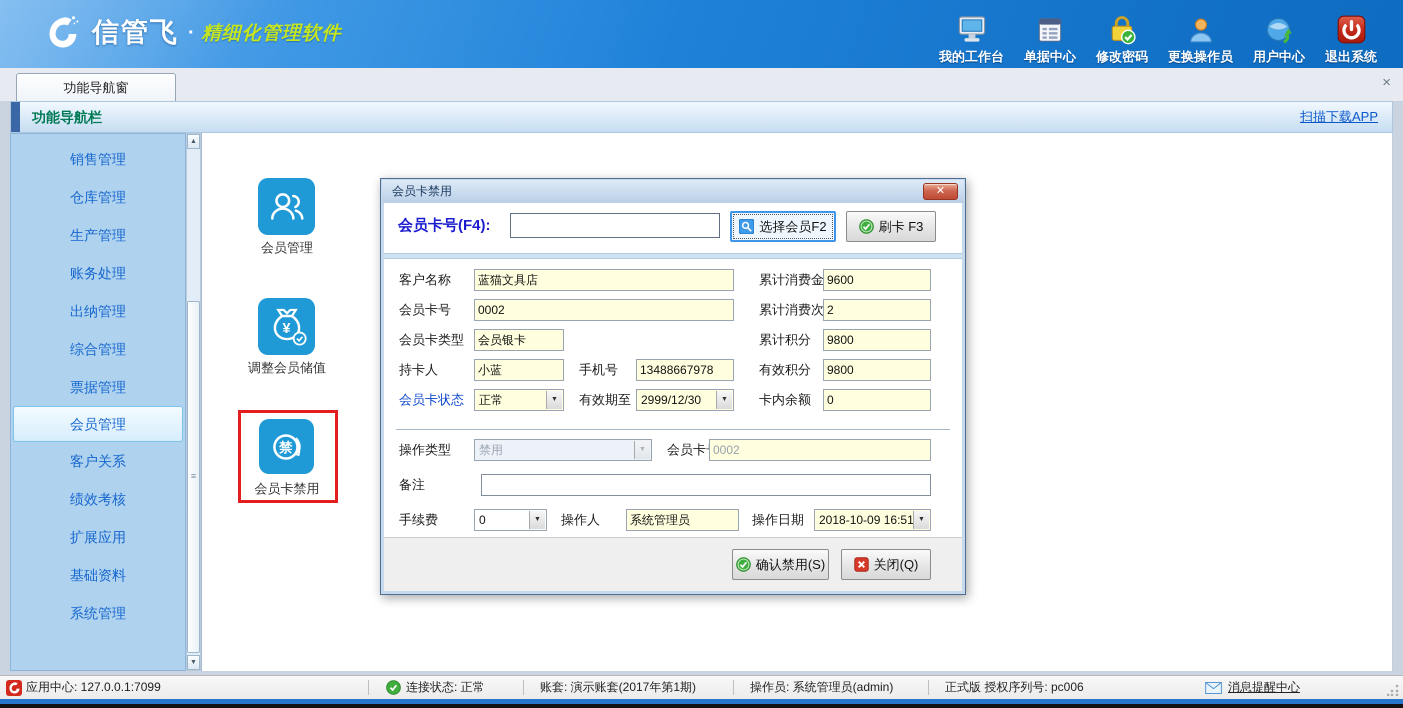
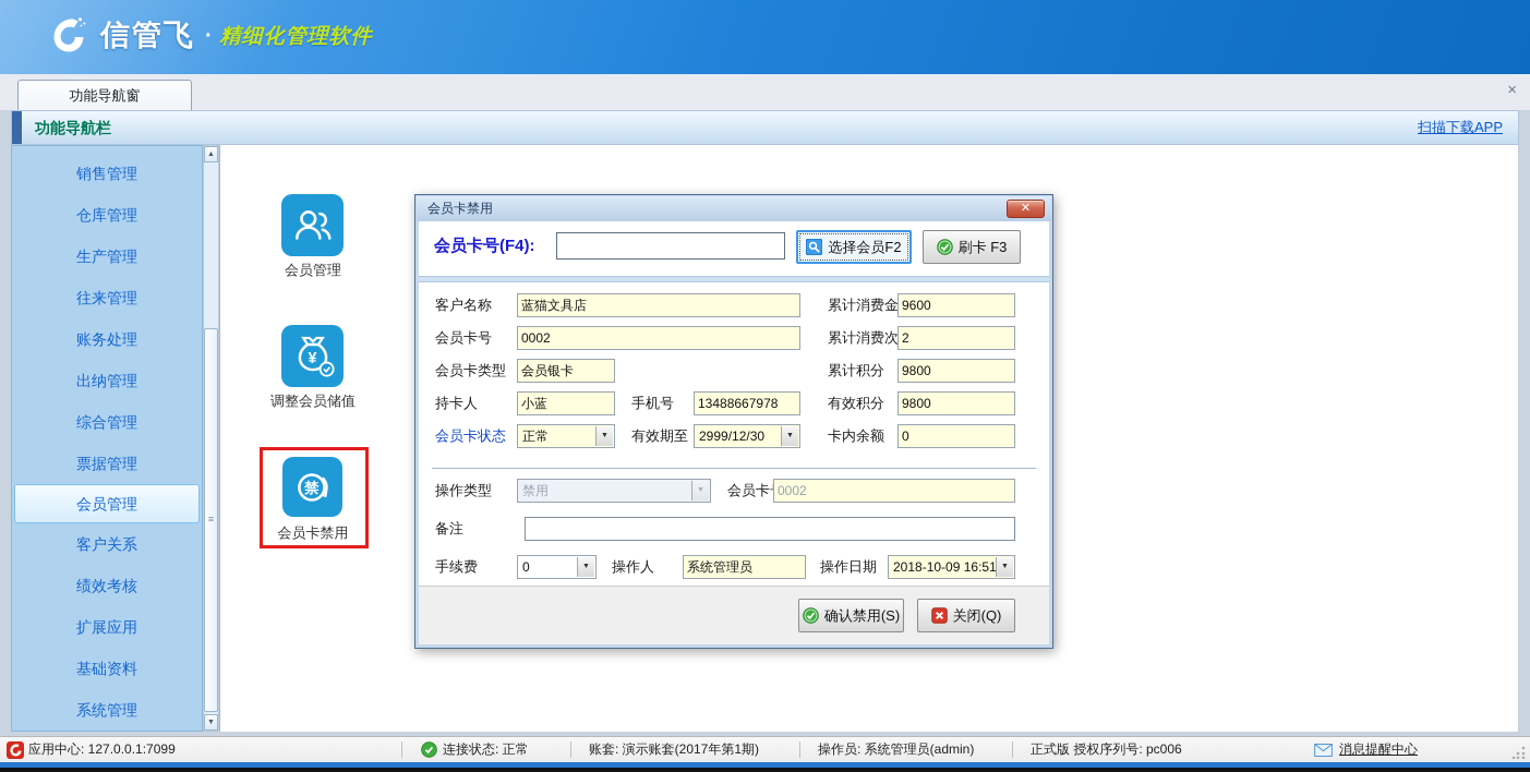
  信管飞
  ·
  精细化管理软件
- 我的工作台
- 单据中心
- 修改密码
- 更换操作员
- 用户中心
- 退出系统
  功能导航窗
  ×
  功能导航栏
  扫描下载APP
  销售管理
  仓库管理
  生产管理
+ 往来管理
  账务处理
  出纳管理
  综合管理
  票据管理
  会员管理
  客户关系
  绩效考核
  扩展应用
  基础资料
  系统管理
  ≡
  会员管理
  ¥
  调整会员储值
  禁
  会员卡禁用
  会员卡禁用
  ✕
  会员卡号(F4):
  选择会员F2
  刷卡 F3
  客户名称
  蓝猫文具店
  累计消费金
  9600
  会员卡号
  0002
  累计消费次
  2
  会员卡类型
  会员银卡
  累计积分
  9800
  持卡人
  小蓝
  手机号
  13488667978
  有效积分
  9800
  会员卡状态
  正常
  有效期至
  2999/12/30
  卡内余额
  0
  操作类型
  禁用
  会员卡
  0002
  备注
  手续费
  0
  操作人
  系统管理员
  操作日期
  2018-10-09 16:51
  确认禁用(S)
  关闭(Q)
  应用中心: 127.0.0.1:7099
  连接状态: 正常
  账套: 演示账套(2017年第1期)
  操作员: 系统管理员(admin)
  正式版 授权序列号: pc006
  消息提醒中心
